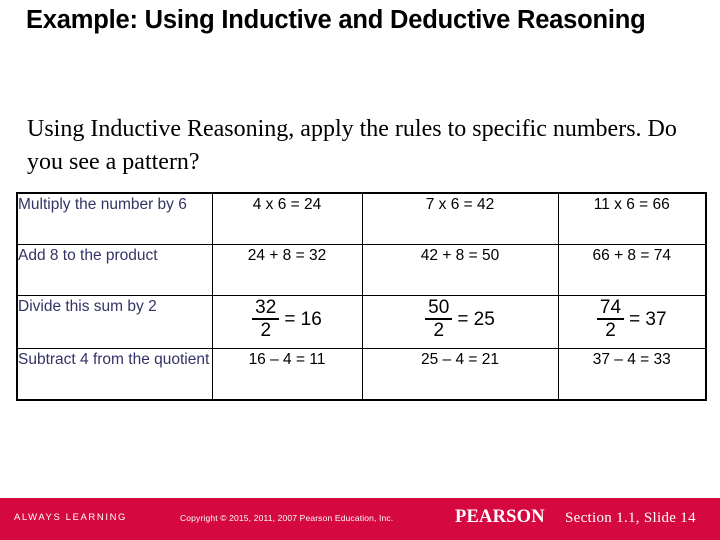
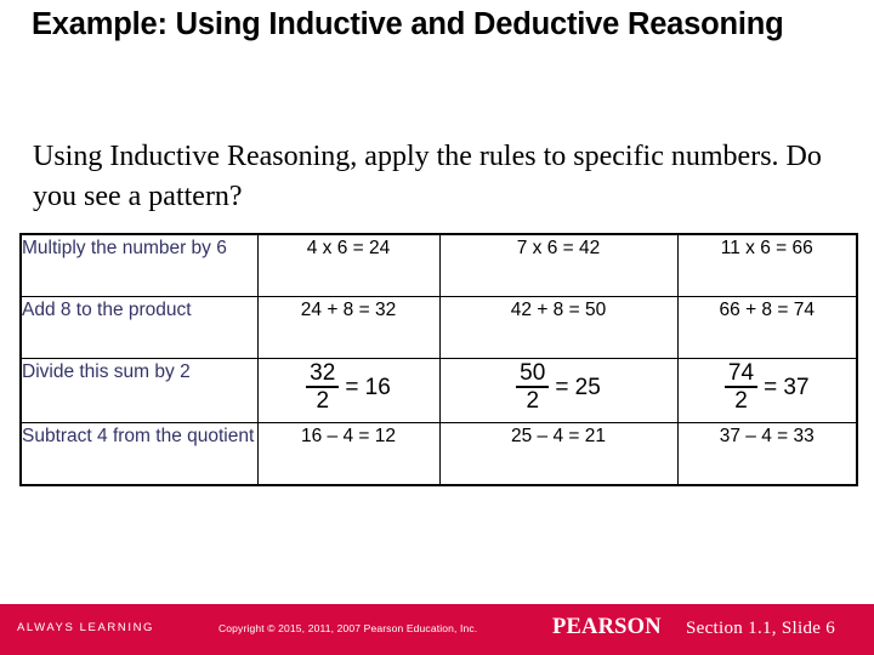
  Example: Using Inductive and Deductive Reasoning
  Using Inductive Reasoning, apply the rules to specific numbers. Do you see a pattern?
  Multiply the number by 6	4 x 6 = 24	7 x 6 = 42	11 x 6 = 66
  Add 8 to the product	24 + 8 = 32	42 + 8 = 50	66 + 8 = 74
  Divide this sum by 2	32 2 = 16	50 2 = 25	74 2 = 37
- Subtract 4 from the quotient	16 – 4 = 11	25 – 4 = 21	37 – 4 = 33
+ Subtract 4 from the quotient	16 – 4 = 12	25 – 4 = 21	37 – 4 = 33
  ALWAYS LEARNING
  Copyright © 2015, 2011, 2007 Pearson Education, Inc.
  PEARSON
- Section 1.1, Slide 14
+ Section 1.1, Slide 6
